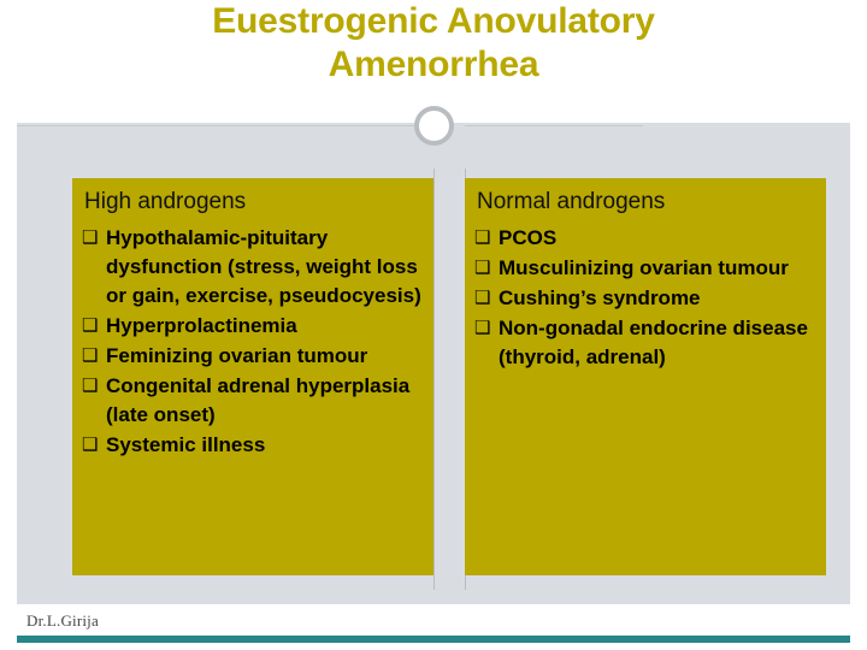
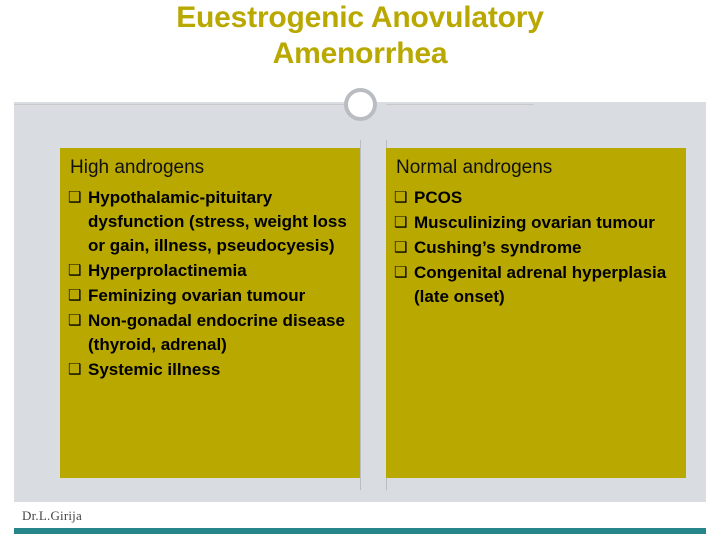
  Euestrogenic Anovulatory
  Amenorrhea
  High androgens
  ❑
- Hypothalamic-pituitary dysfunction (stress, weight loss or gain, exercise, pseudocyesis)
+ Hypothalamic-pituitary dysfunction (stress, weight loss or gain, illness, pseudocyesis)
  ❑
  Hyperprolactinemia
  ❑
  Feminizing ovarian tumour
  ❑
- Congenital adrenal hyperplasia (late onset)
+ Non-gonadal endocrine disease (thyroid, adrenal)
  ❑
  Systemic illness
  Normal androgens
  ❑
  PCOS
  ❑
  Musculinizing ovarian tumour
  ❑
  Cushing’s syndrome
  ❑
- Non-gonadal endocrine disease (thyroid, adrenal)
+ Congenital adrenal hyperplasia (late onset)
  Dr.L.Girija
